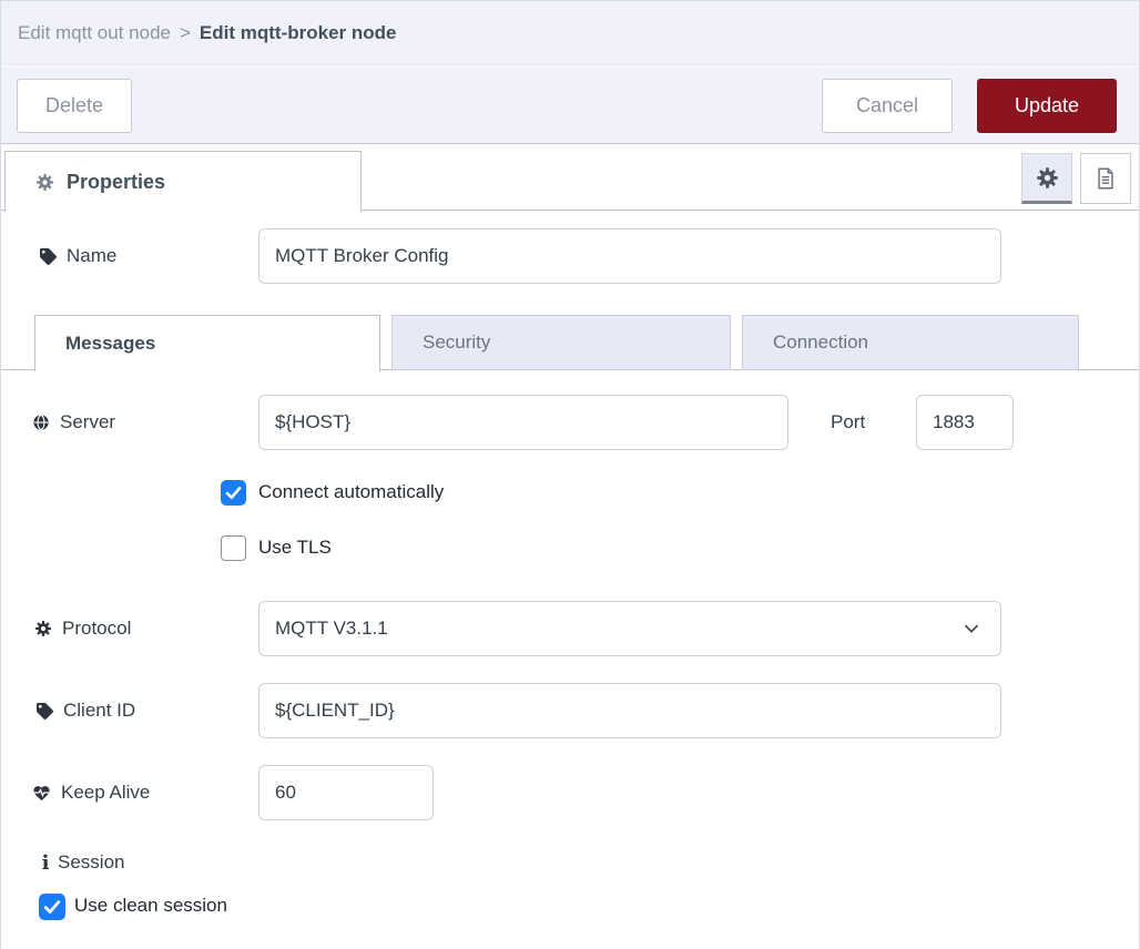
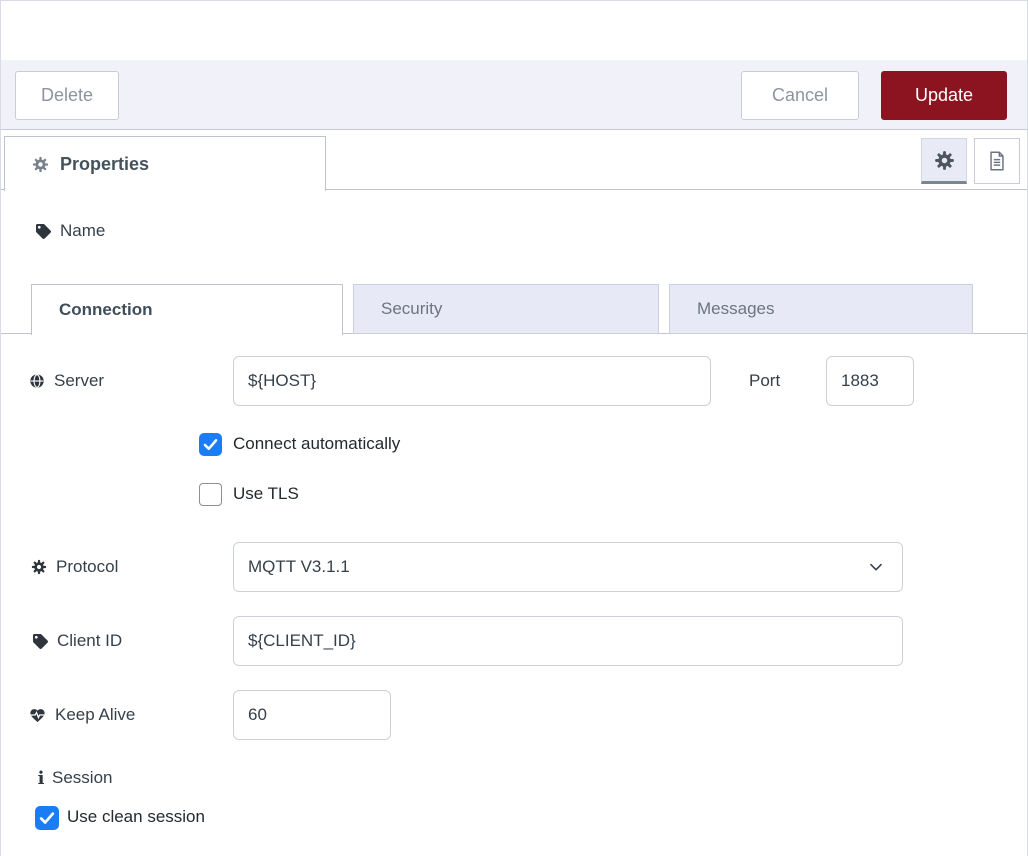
- Edit mqtt out node
- >
- Edit mqtt-broker node
  Delete
  Cancel
  Update
  Properties
  Name
- MQTT Broker Config
- Messages
+ Connection
  Security
- Connection
+ Messages
  Server
  ${HOST}
  Port
  1883
  Connect automatically
  Use TLS
  Protocol
  MQTT V3.1.1
  Client ID
  ${CLIENT_ID}
  Keep Alive
  60
  i
  Session
  Use clean session
